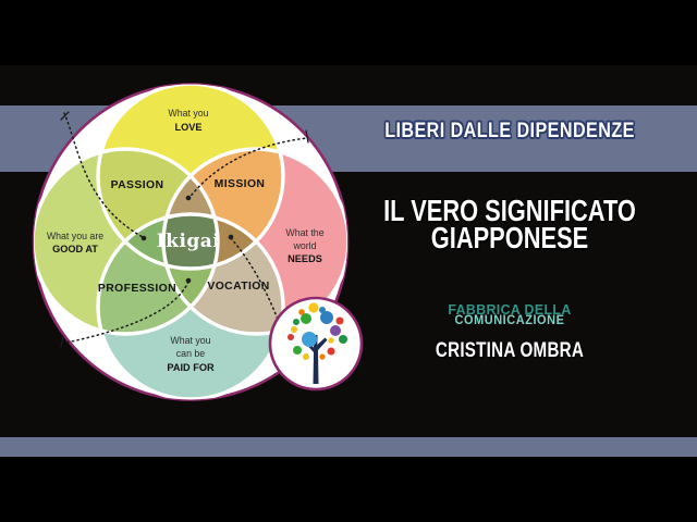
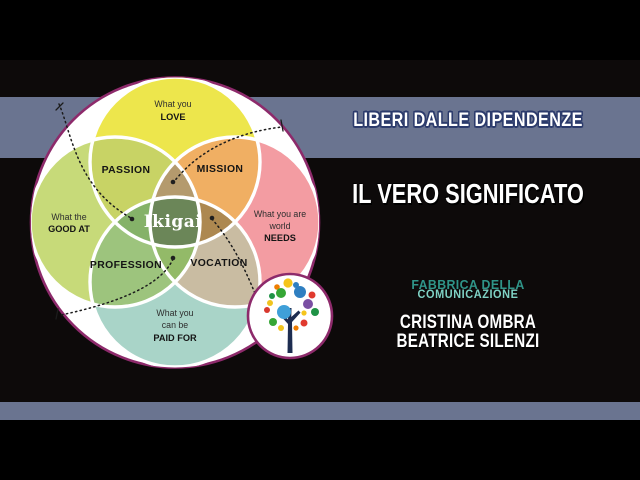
  What you
  LOVE
  PASSION
  MISSION
- What you are
+ What the
  GOOD AT
  Ikigai
- What the
+ What you are
  world
  NEEDS
  PROFESSION
  VOCATION
  What you
  can be
  PAID FOR
  LIBERI DALLE DIPENDENZE
  IL VERO SIGNIFICATO
- GIAPPONESE
  FABBRICA DELLA
  COMUNICAZIONE
  CRISTINA OMBRA
+ BEATRICE SILENZI
